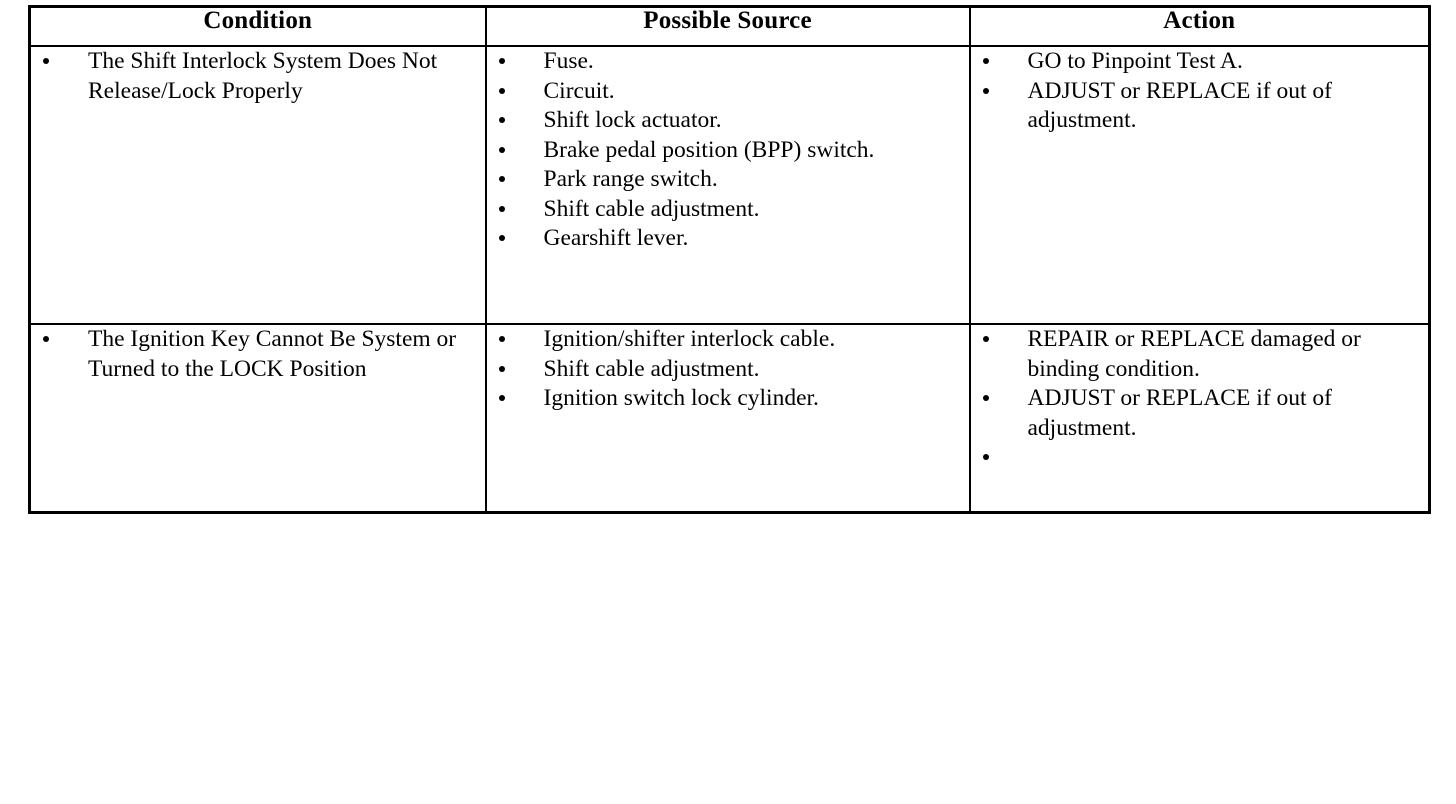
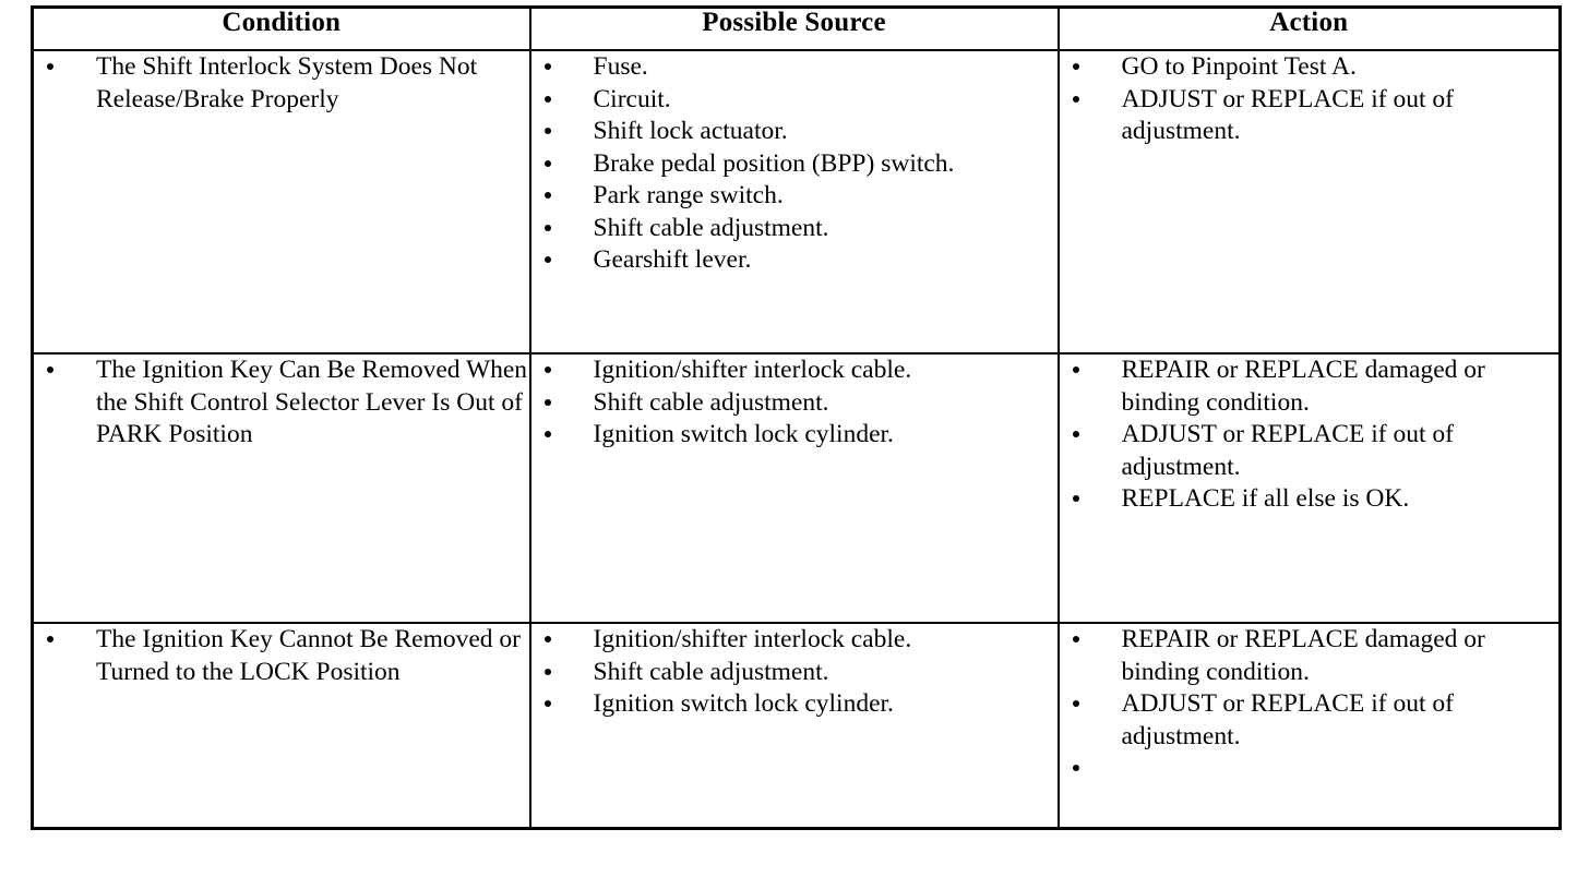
  Condition	Possible Source	Action
- The Shift Interlock System Does Not Release/Lock Properly	Fuse. Circuit. Shift lock actuator. Brake pedal position (BPP) switch. Park range switch. Shift cable adjustment. Gearshift lever.	GO to Pinpoint Test A. ADJUST or REPLACE if out of adjustment.
+ The Shift Interlock System Does Not Release/Brake Properly	Fuse. Circuit. Shift lock actuator. Brake pedal position (BPP) switch. Park range switch. Shift cable adjustment. Gearshift lever.	GO to Pinpoint Test A. ADJUST or REPLACE if out of adjustment.
+ The Ignition Key Can Be Removed When the Shift Control Selector Lever Is Out of PARK Position	Ignition/shifter interlock cable. Shift cable adjustment. Ignition switch lock cylinder.	REPAIR or REPLACE damaged or binding condition. ADJUST or REPLACE if out of adjustment. REPLACE if all else is OK.
- The Ignition Key Cannot Be System or Turned to the LOCK Position	Ignition/shifter interlock cable. Shift cable adjustment. Ignition switch lock cylinder.	REPAIR or REPLACE damaged or binding condition. ADJUST or REPLACE if out of adjustment.
+ The Ignition Key Cannot Be Removed or Turned to the LOCK Position	Ignition/shifter interlock cable. Shift cable adjustment. Ignition switch lock cylinder.	REPAIR or REPLACE damaged or binding condition. ADJUST or REPLACE if out of adjustment.
